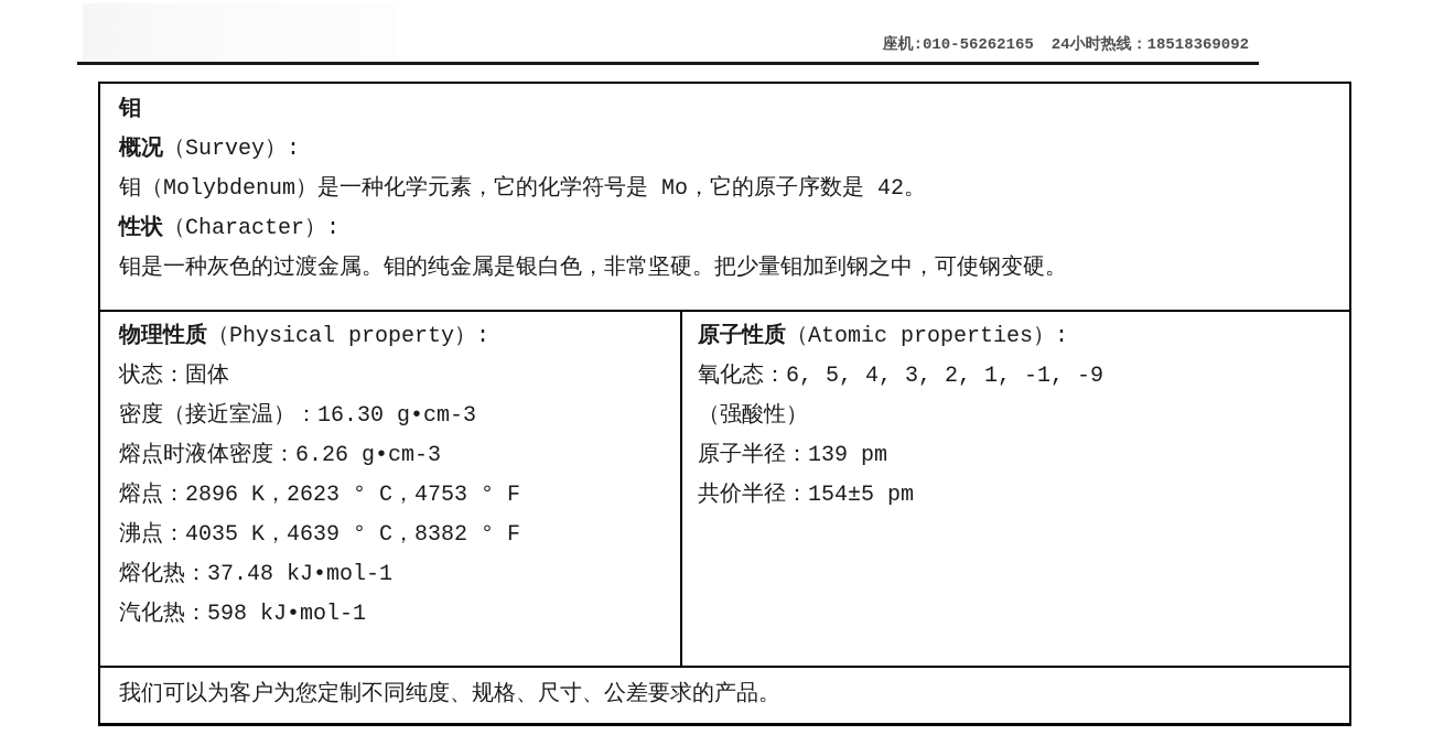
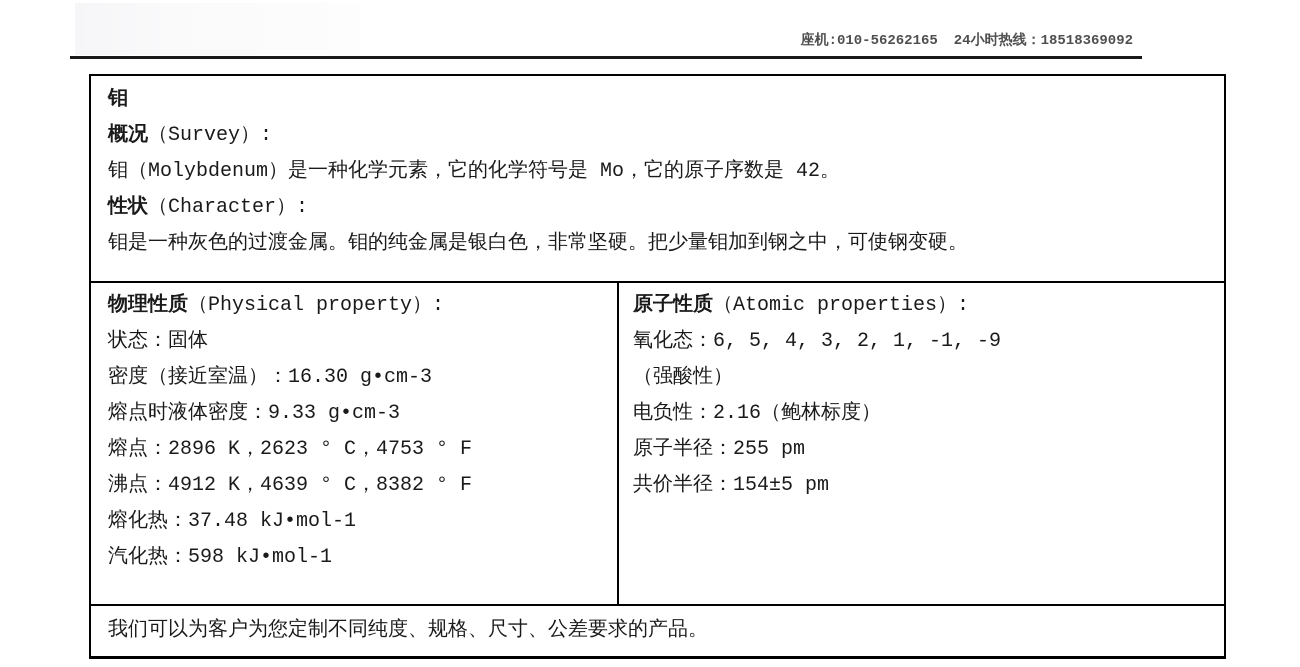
  座机:010-56262165 24小时热线：18518369092
  钼
  概况（Survey）:
  钼（Molybdenum）是一种化学元素，它的化学符号是 Mo，它的原子序数是 42。
  性状（Character）:
  钼是一种灰色的过渡金属。钼的纯金属是银白色，非常坚硬。把少量钼加到钢之中，可使钢变硬。
  物理性质（Physical property）:
  状态：固体
  密度（接近室温）：16.30 g•cm-3
- 熔点时液体密度：6.26 g•cm-3
+ 熔点时液体密度：9.33 g•cm-3
  熔点：2896 K，2623 ° C，4753 ° F
- 沸点：4035 K，4639 ° C，8382 ° F
+ 沸点：4912 K，4639 ° C，8382 ° F
  熔化热：37.48 kJ•mol-1
  汽化热：598 kJ•mol-1
  原子性质（Atomic properties）:
  氧化态：6, 5, 4, 3, 2, 1, -1, -9
  （强酸性）
+ 电负性：2.16（鲍林标度）
- 原子半径：139 pm
+ 原子半径：255 pm
  共价半径：154±5 pm
  我们可以为客户为您定制不同纯度、规格、尺寸、公差要求的产品。
